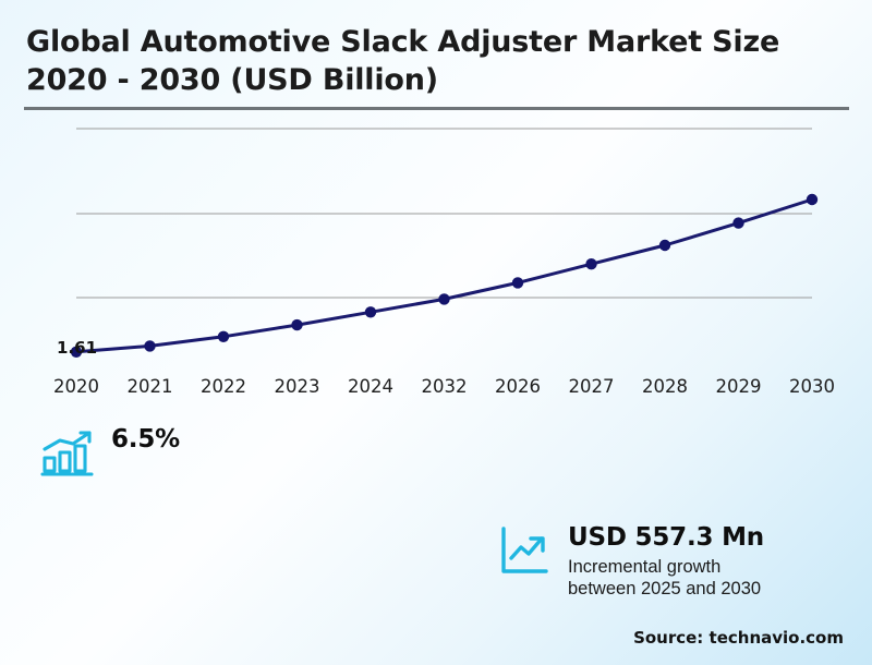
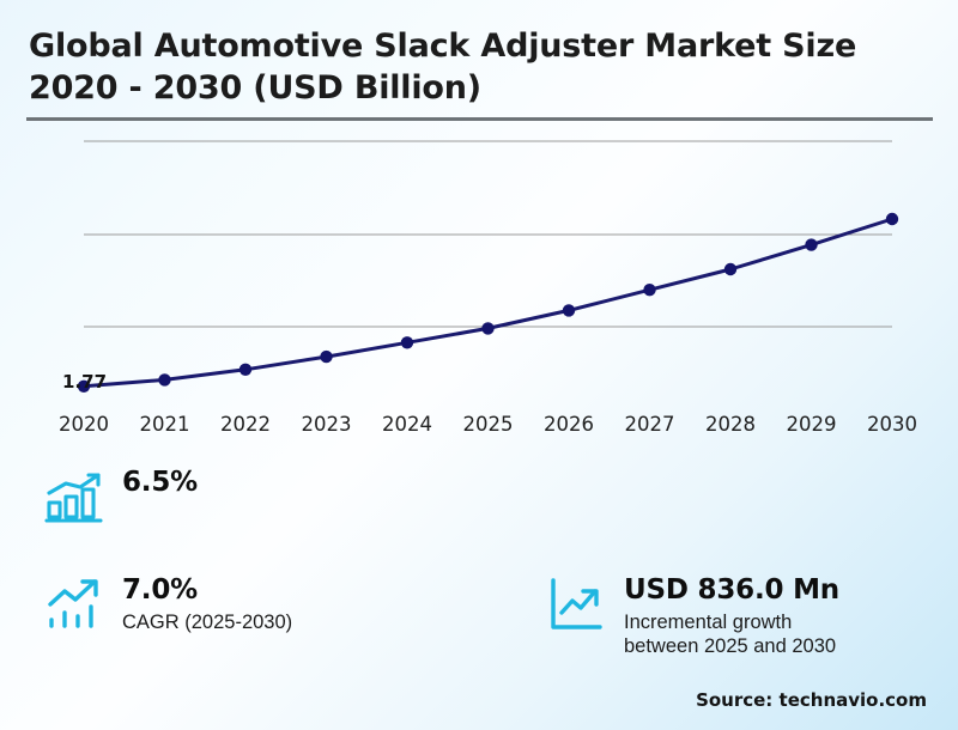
  Global Automotive Slack Adjuster Market Size
  2020 - 2030 (USD Billion)
- 1.61
+ 1.77
  2020
  2021
  2022
  2023
  2024
- 2032
+ 2025
  2026
  2027
  2028
  2029
  2030
  6.5%
+ 7.0%
+ CAGR (2025-2030)
- USD 557.3 Mn
+ USD 836.0 Mn
  Incremental growth
  between 2025 and 2030
  Source: technavio.com
